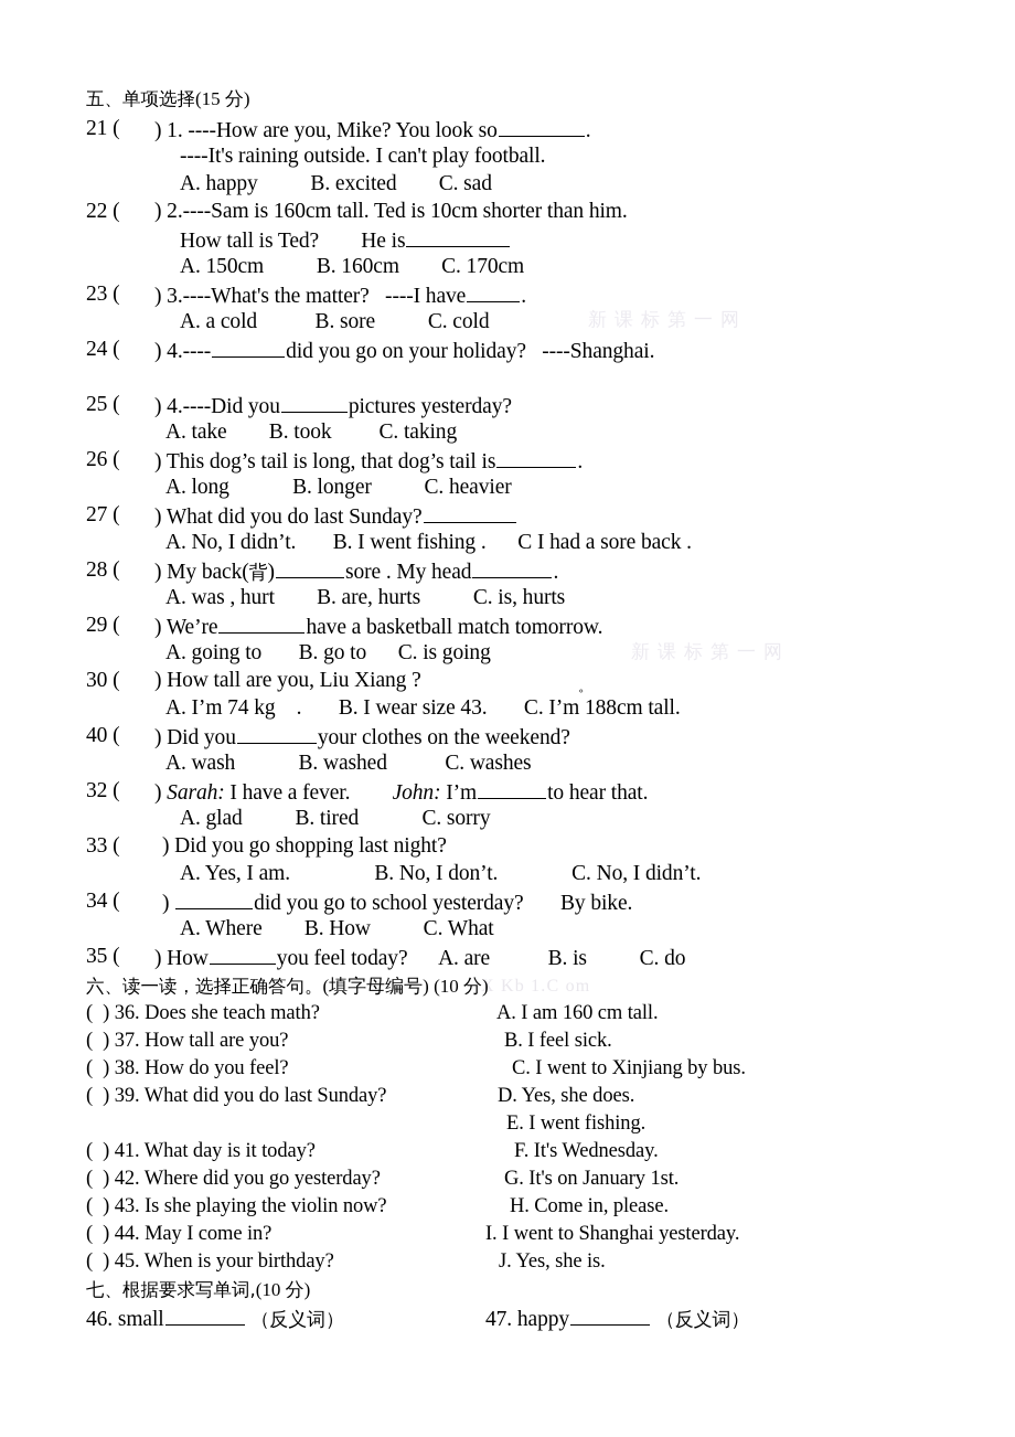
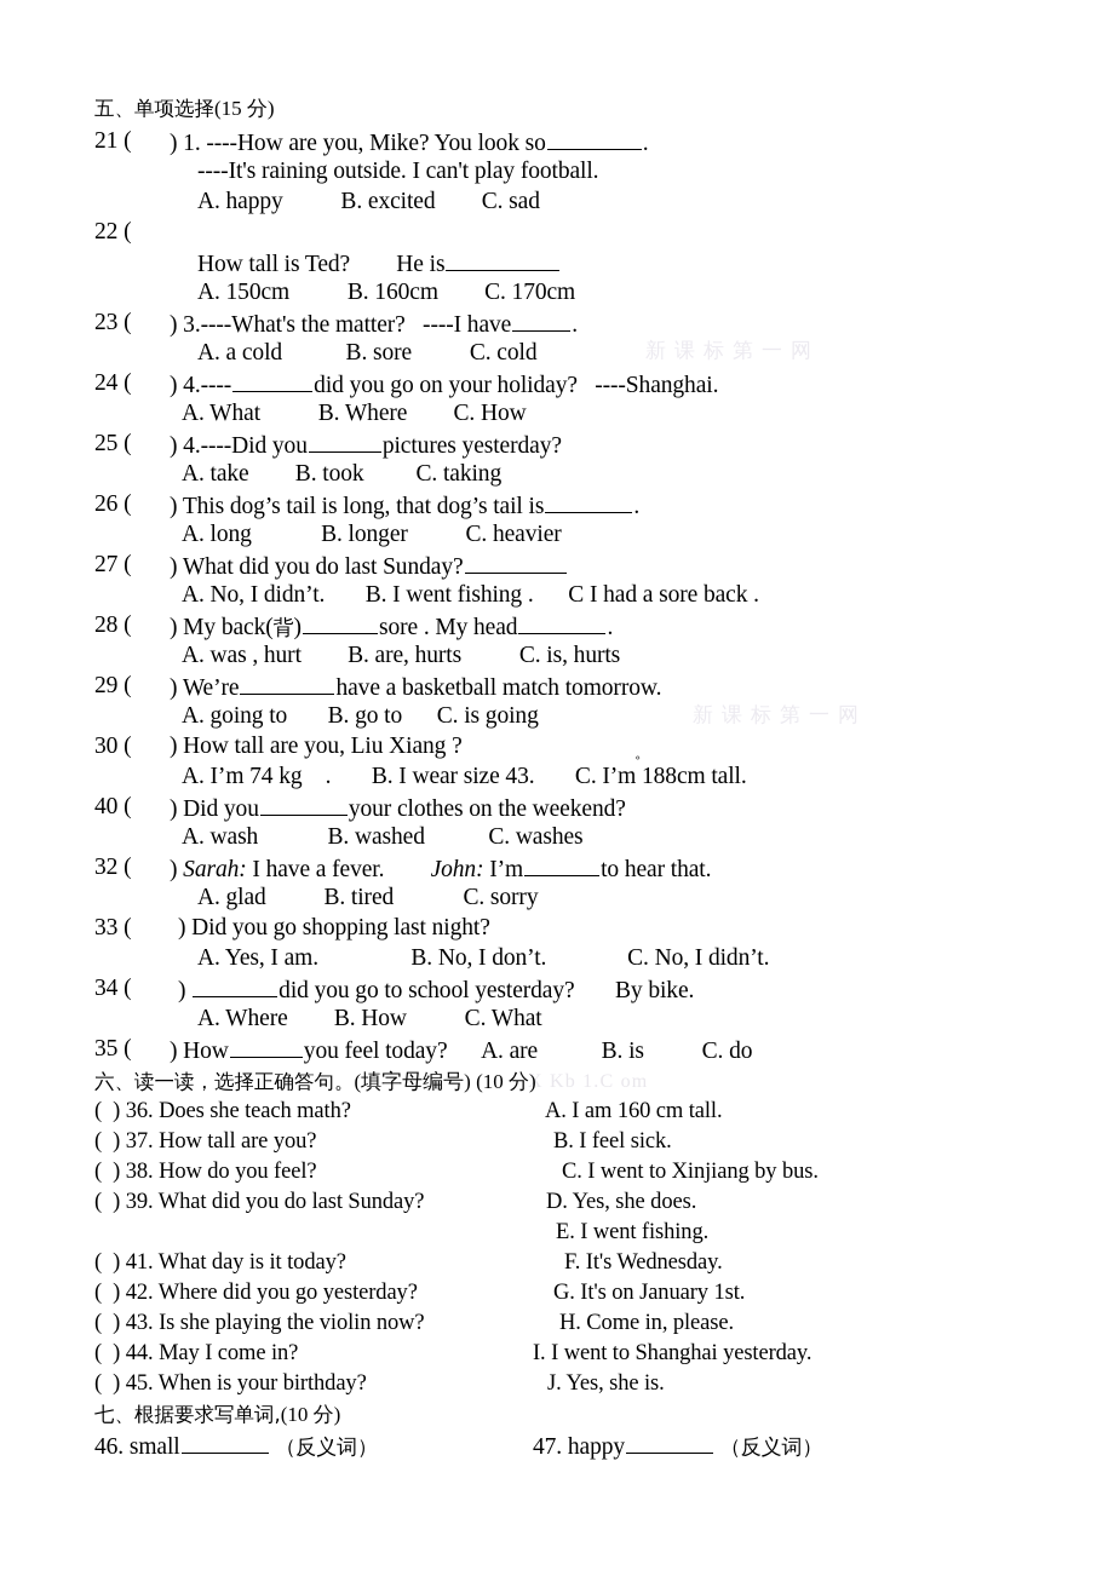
  X Kb 1.C om
  五、单项选择(15 分)
  21 (
  ) 1. ----How are you, Mike? You look so .
  ----It's raining outside. I can't play football.
  A. happy B. excited C. sad
  22 (
- ) 2.----Sam is 160cm tall. Ted is 10cm shorter than him.
  How tall is Ted? He is
  A. 150cm B. 160cm C. 170cm
  23 (
  ) 3.----What's the matter? ----I have .
  A. a cold B. sore C. cold
  24 (
  ) 4.---- did you go on your holiday? ----Shanghai.
+ A. What B. Where C. How
  25 (
  ) 4.----Did you pictures yesterday?
  A. take B. took C. taking
  26 (
  ) This dog’s tail is long, that dog’s tail is .
  A. long B. longer C. heavier
  27 (
  ) What did you do last Sunday?
  A. No, I didn’t. B. I went fishing . C I had a sore back .
  28 (
  ) My back(背) sore . My head .
  A. was , hurt B. are, hurts C. is, hurts
  29 (
  ) We’re have a basketball match tomorrow.
  A. going to B. go to C. is going
  30 (
  ) How tall are you, Liu Xiang ?
  。
  A. I’m 74 kg . B. I wear size 43. C. I’m 188cm tall.
  40 (
  ) Did you your clothes on the weekend?
  A. wash B. washed C. washes
  32 (
  ) Sarah: I have a fever. John: I’m to hear that.
  A. glad B. tired C. sorry
  33 (
  ) Did you go shopping last night?
  A. Yes, I am. B. No, I don’t. C. No, I didn’t.
  34 (
  ) did you go to school yesterday? By bike.
  A. Where B. How C. What
  35 (
  ) How you feel today? A. are B. is C. do
  六、读一读，选择正确答句。(填字母编号) (10 分)
  ( ) 36. Does she teach math?
  ( ) 37. How tall are you?
  ( ) 38. How do you feel?
  ( ) 39. What did you do last Sunday?
  ( ) 41. What day is it today?
  ( ) 42. Where did you go yesterday?
  ( ) 43. Is she playing the violin now?
  ( ) 44. May I come in?
  ( ) 45. When is your birthday?
  A. I am 160 cm tall.
  B. I feel sick.
  C. I went to Xinjiang by bus.
  D. Yes, she does.
  E. I went fishing.
  F. It's Wednesday.
  G. It's on January 1st.
  H. Come in, please.
  I. I went to Shanghai yesterday.
  J. Yes, she is.
  七、根据要求写单词,(10 分)
  46. small （反义词）
  47. happy （反义词）
